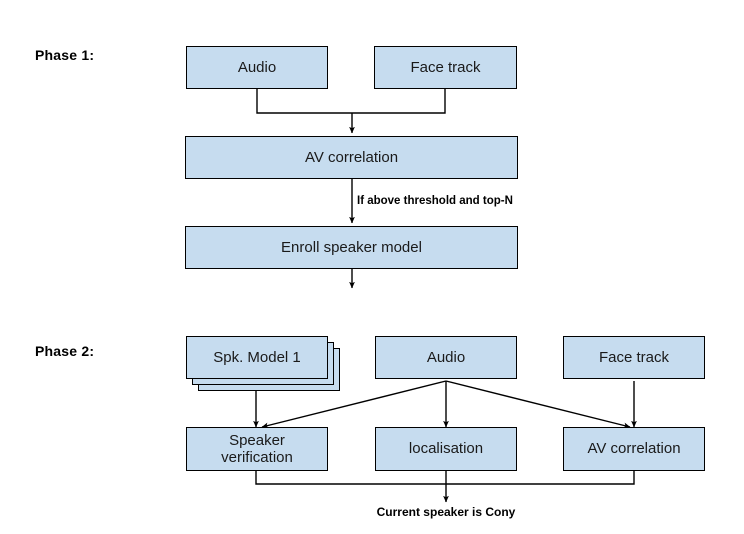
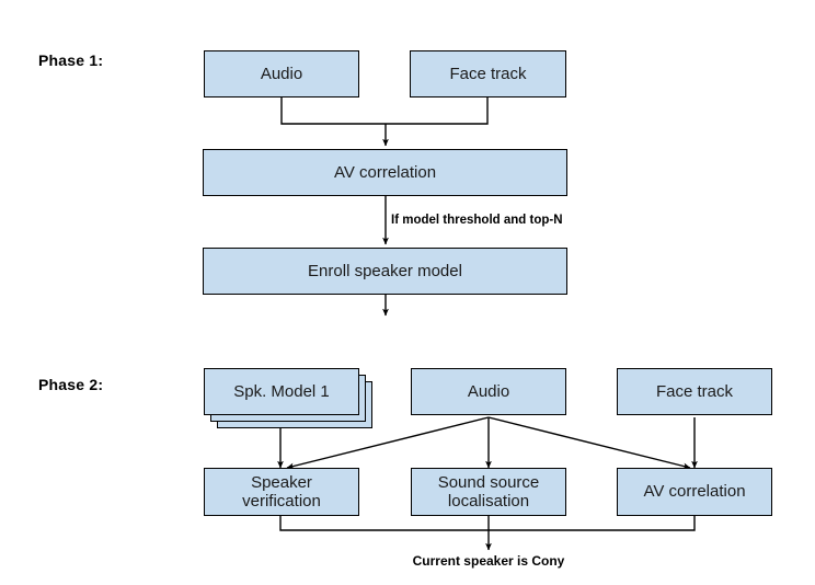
  Phase 1:
  Audio
  Face track
  AV correlation
- If above threshold and top-N
+ If model threshold and top-N
  Enroll speaker model
  Phase 2:
  Spk. Model 1
  Audio
  Face track
  Speaker
  verification
+ Sound source
  localisation
  AV correlation
  Current speaker is Cony
